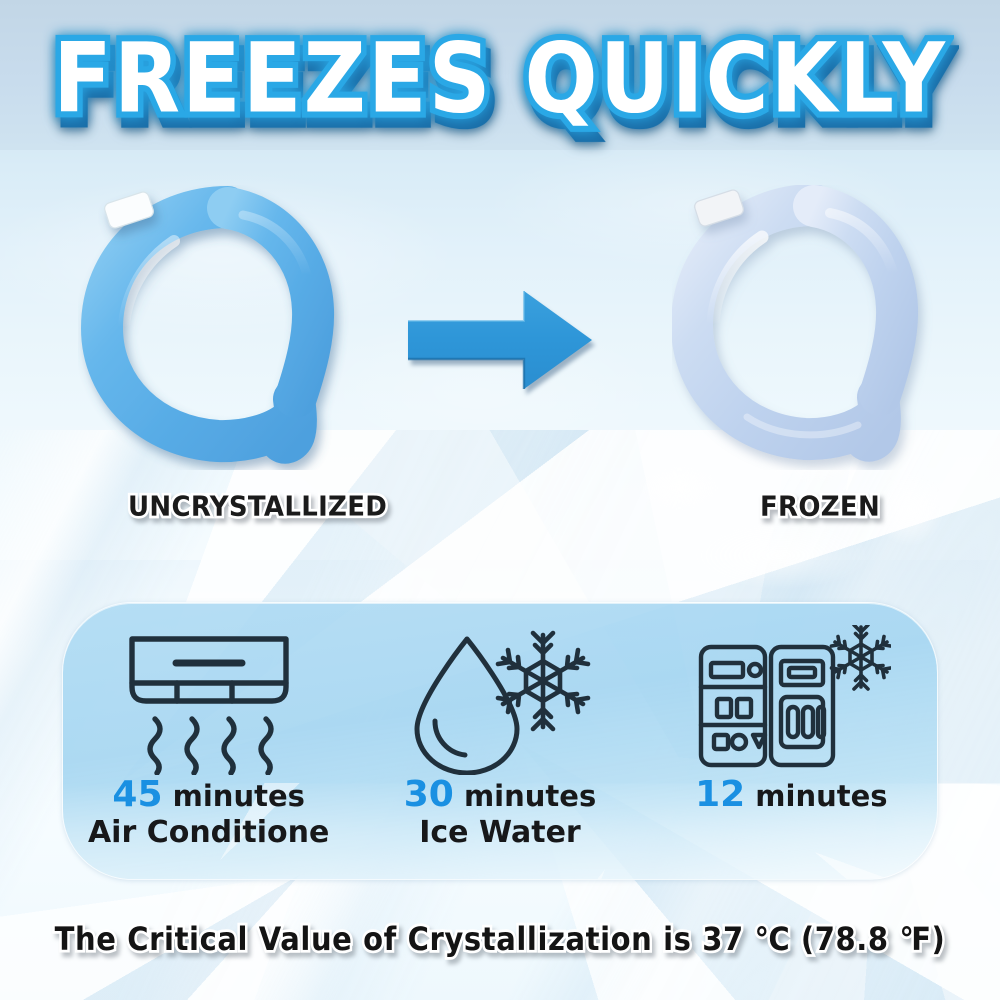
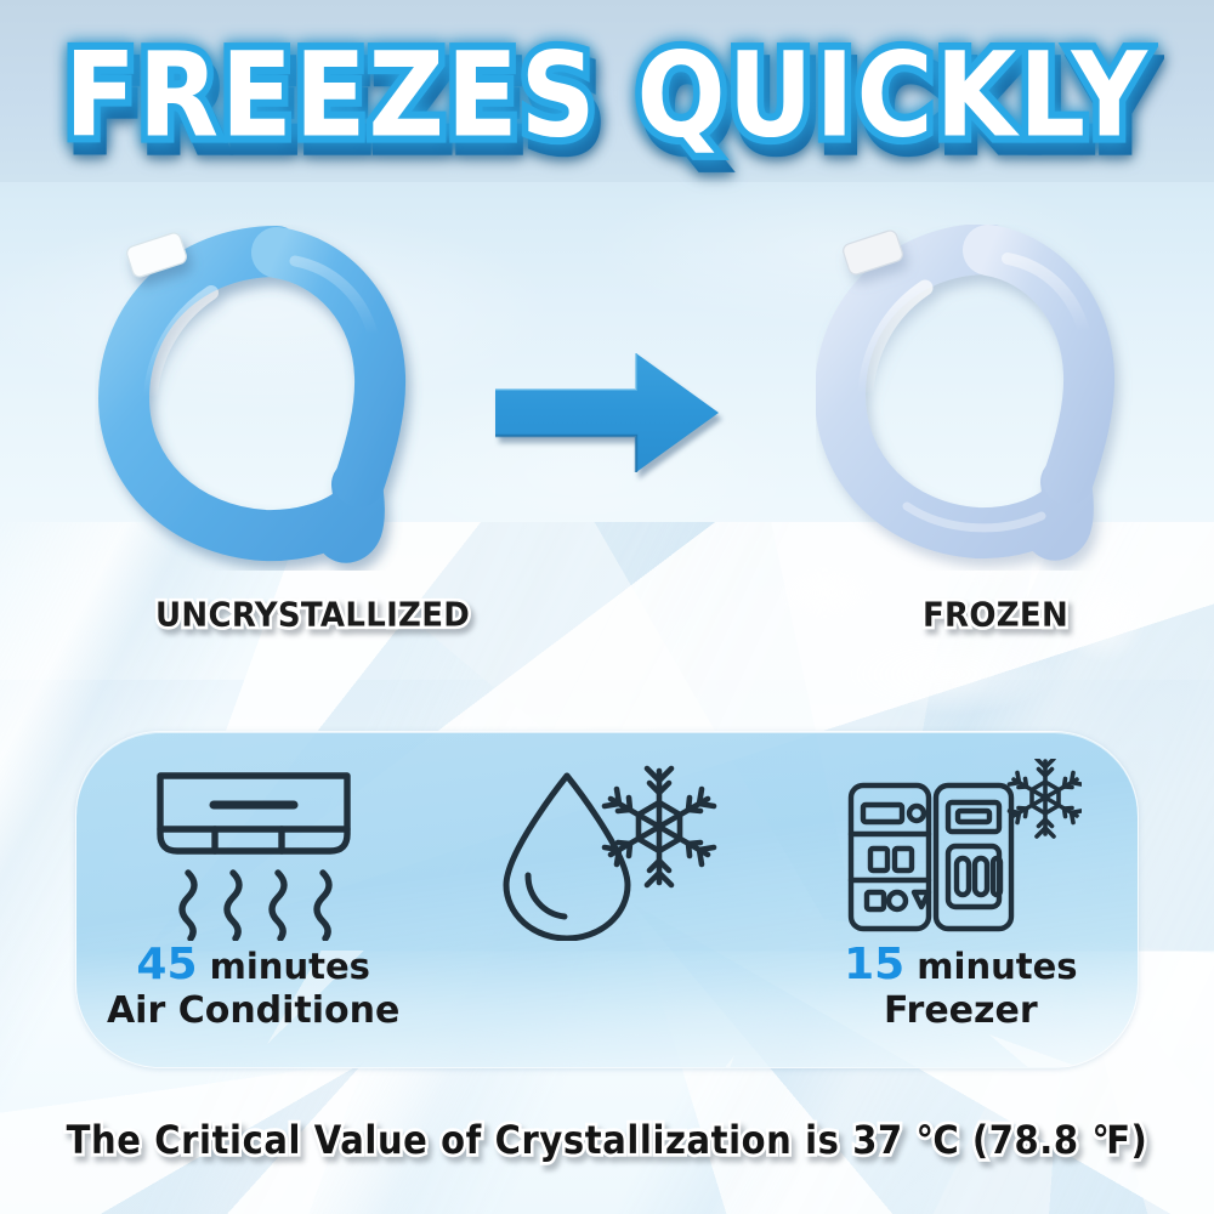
  FREEZES QUICKLY
  UNCRYSTALLIZED
  FROZEN
  45 minutes
  Air Conditione
- 30 minutes
- Ice Water
- 12 minutes
+ 15 minutes
+ Freezer
  The Critical Value of Crystallization is 37 ℃ (78.8 ℉)
